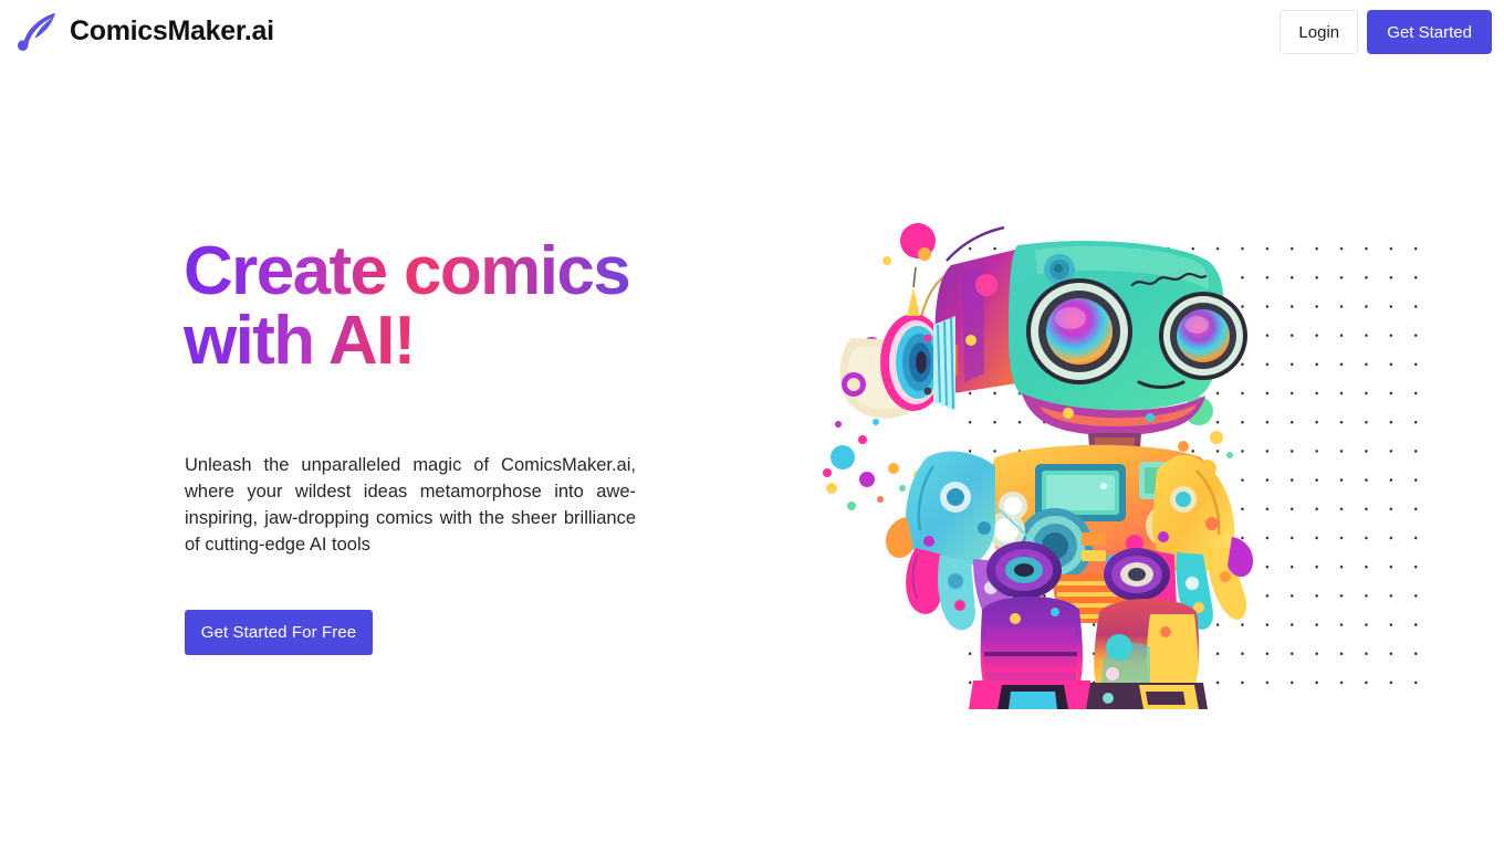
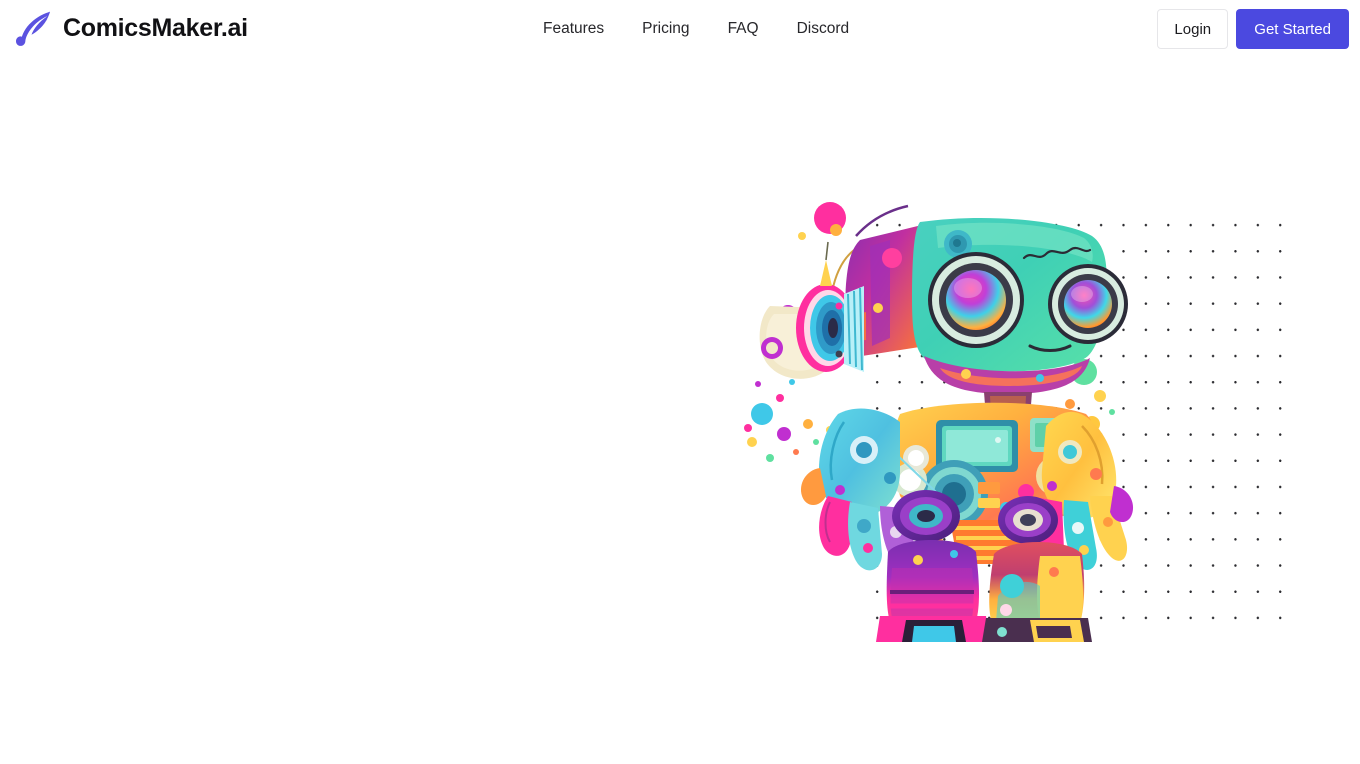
  ComicsMaker.ai
+ Features
+ Pricing
+ FAQ
+ Discord
  Login
  Get Started
- Create comics with AI!
- Unleash the unparalleled magic of ComicsMaker.ai, where your wildest ideas metamorphose into awe-inspiring, jaw-dropping comics with the sheer brilliance of cutting-edge AI tools
- Get Started For Free
